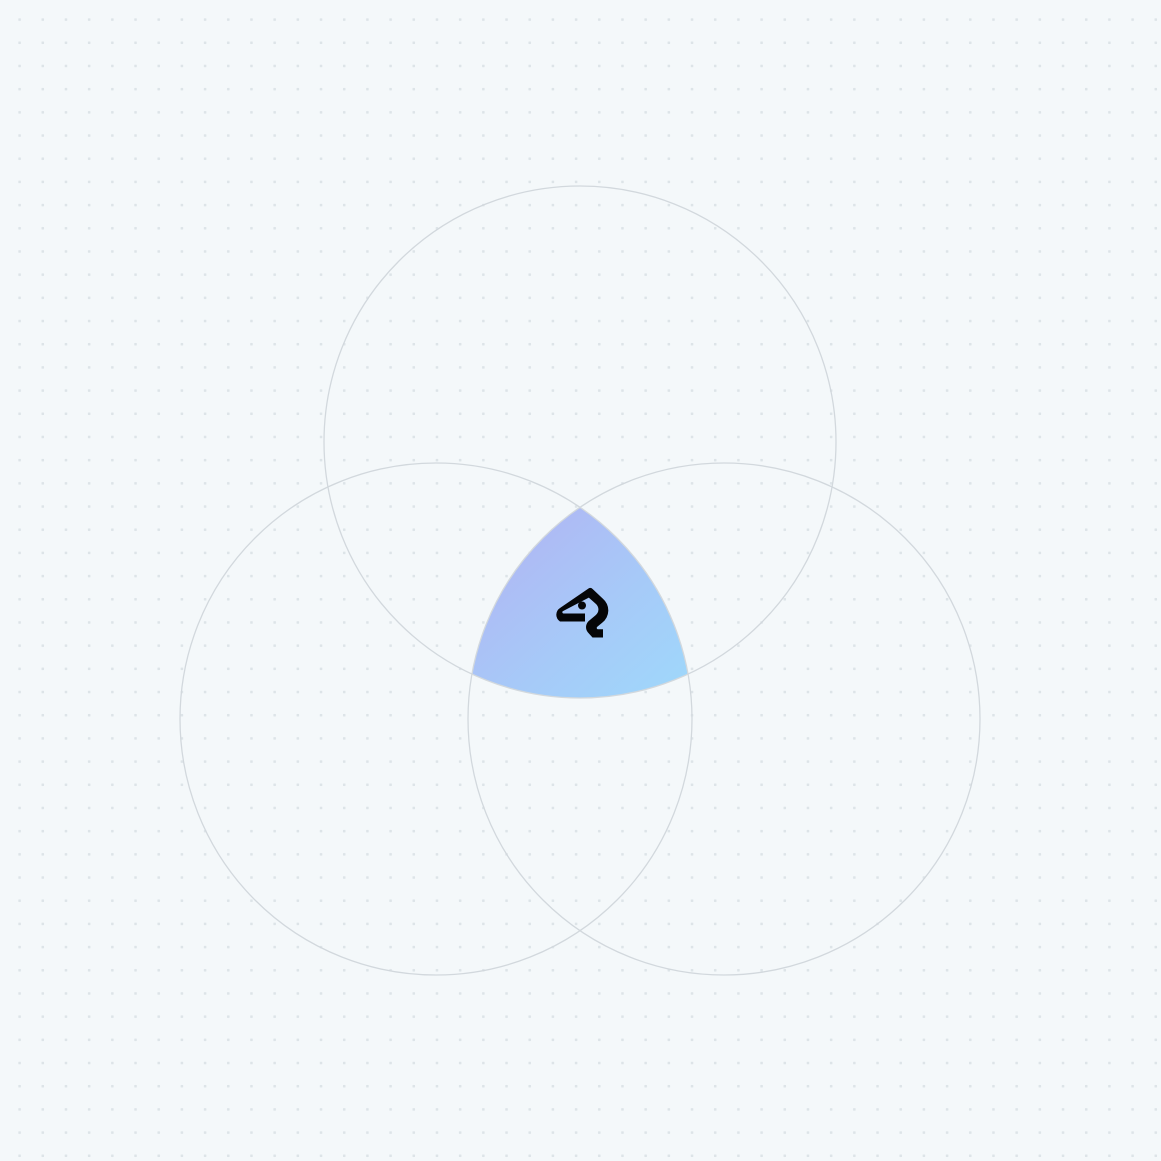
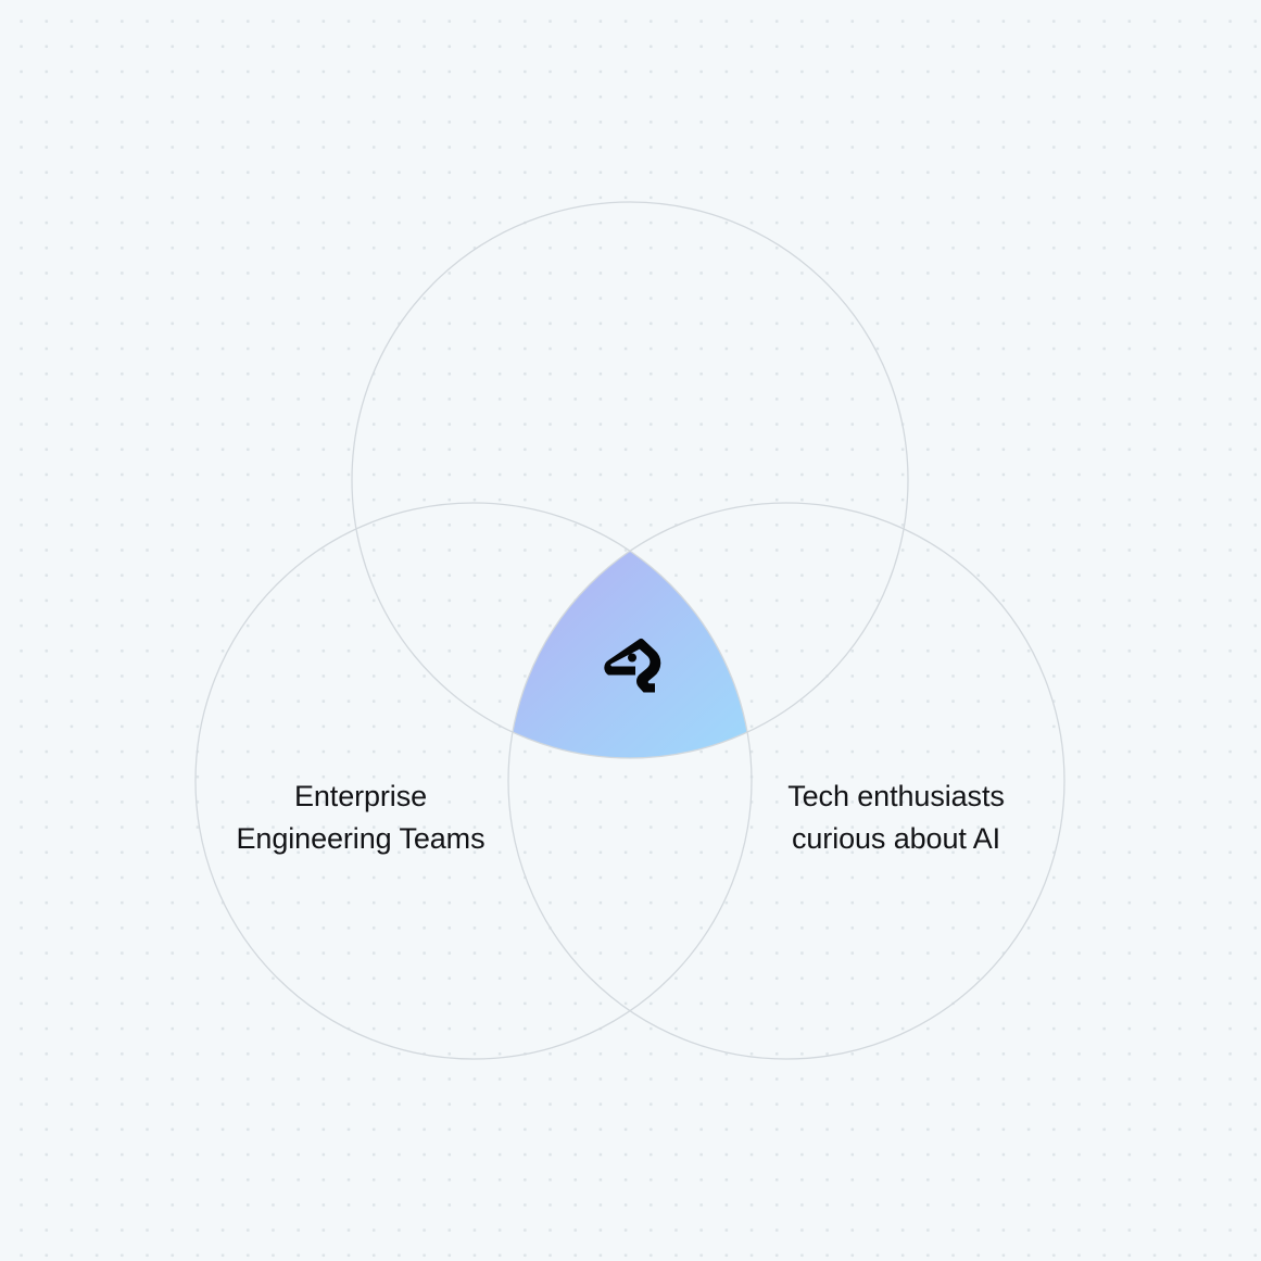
+ Enterprise
+ Engineering Teams
+ Tech enthusiasts
+ curious about AI
